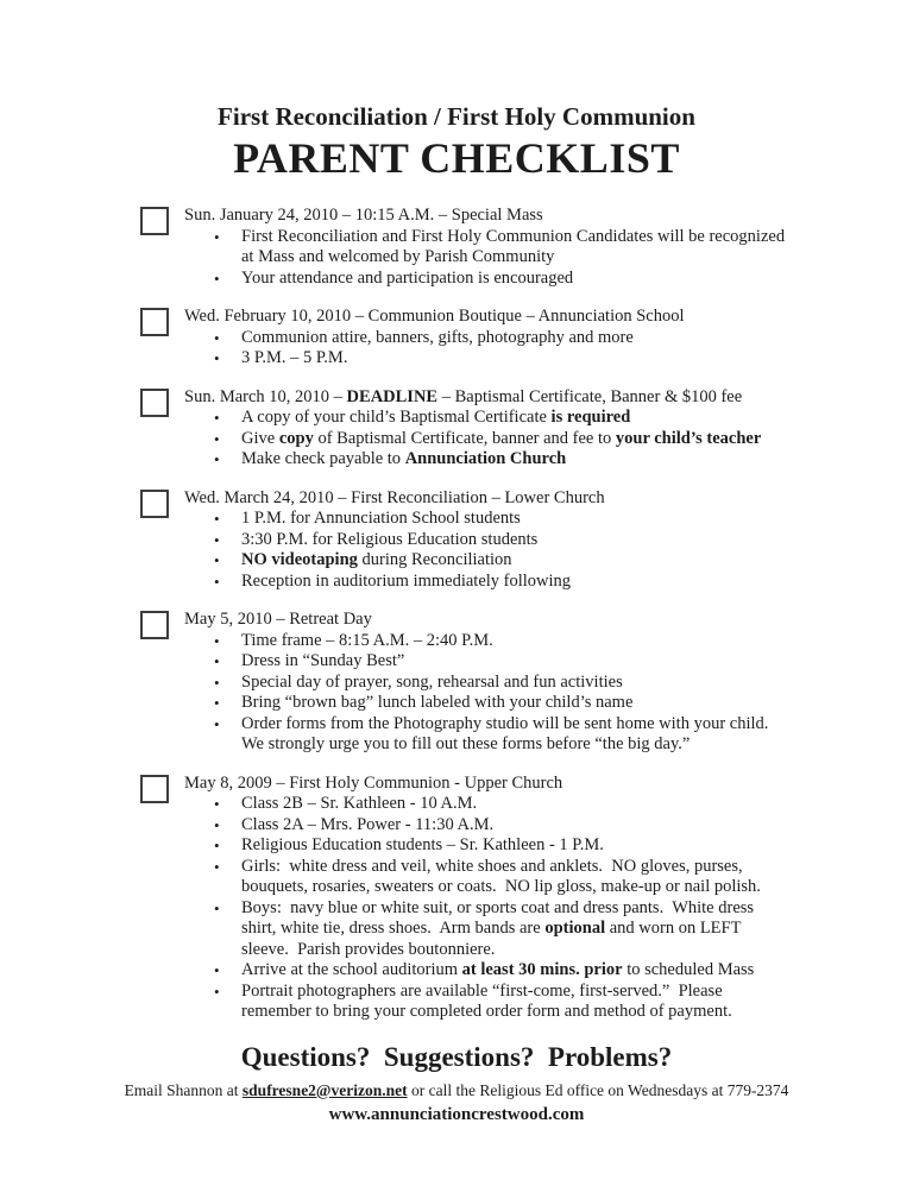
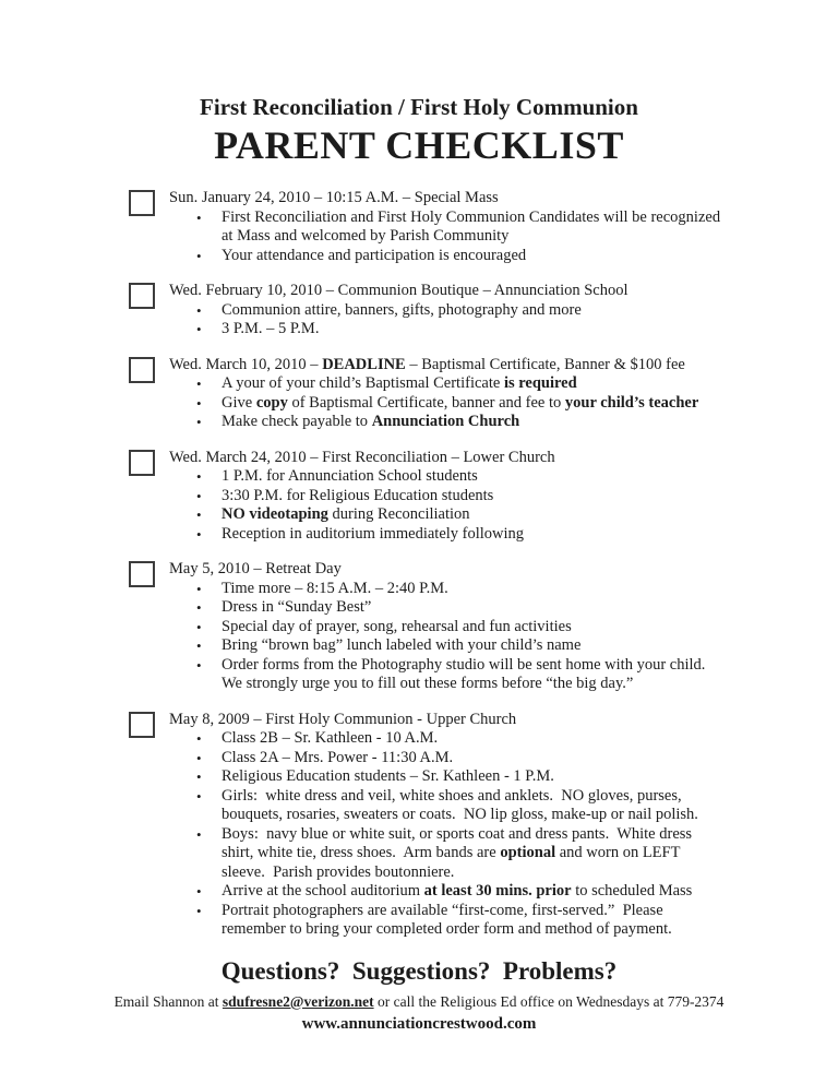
  First Reconciliation / First Holy Communion
  PARENT CHECKLIST
  Sun. January 24, 2010 – 10:15 A.M. – Special Mass
  •
  First Reconciliation and First Holy Communion Candidates will be recognized at Mass and welcomed by Parish Community
  •
  Your attendance and participation is encouraged
  Wed. February 10, 2010 – Communion Boutique – Annunciation School
  •
  Communion attire, banners, gifts, photography and more
  •
  3 P.M. – 5 P.M.
- Sun. March 10, 2010 – DEADLINE – Baptismal Certificate, Banner & $100 fee
+ Wed. March 10, 2010 – DEADLINE – Baptismal Certificate, Banner & $100 fee
  •
- A copy of your child’s Baptismal Certificate is required
+ A your of your child’s Baptismal Certificate is required
  •
  Give copy of Baptismal Certificate, banner and fee to your child’s teacher
  •
  Make check payable to Annunciation Church
  Wed. March 24, 2010 – First Reconciliation – Lower Church
  •
  1 P.M. for Annunciation School students
  •
  3:30 P.M. for Religious Education students
  •
  NO videotaping during Reconciliation
  •
  Reception in auditorium immediately following
  May 5, 2010 – Retreat Day
  •
- Time frame – 8:15 A.M. – 2:40 P.M.
+ Time more – 8:15 A.M. – 2:40 P.M.
  •
  Dress in “Sunday Best”
  •
  Special day of prayer, song, rehearsal and fun activities
  •
  Bring “brown bag” lunch labeled with your child’s name
  •
  Order forms from the Photography studio will be sent home with your child. We strongly urge you to fill out these forms before “the big day.”
  May 8, 2009 – First Holy Communion - Upper Church
  •
  Class 2B – Sr. Kathleen - 10 A.M.
  •
  Class 2A – Mrs. Power - 11:30 A.M.
  •
  Religious Education students – Sr. Kathleen - 1 P.M.
  •
  Girls: white dress and veil, white shoes and anklets. NO gloves, purses, bouquets, rosaries, sweaters or coats. NO lip gloss, make-up or nail polish.
  •
  Boys: navy blue or white suit, or sports coat and dress pants. White dress shirt, white tie, dress shoes. Arm bands are optional and worn on LEFT sleeve. Parish provides boutonniere.
  •
  Arrive at the school auditorium at least 30 mins. prior to scheduled Mass
  •
  Portrait photographers are available “first-come, first-served.” Please remember to bring your completed order form and method of payment.
  Questions? Suggestions? Problems?
  Email Shannon at sdufresne2@verizon.net or call the Religious Ed office on Wednesdays at 779-2374
  www.annunciationcrestwood.com
